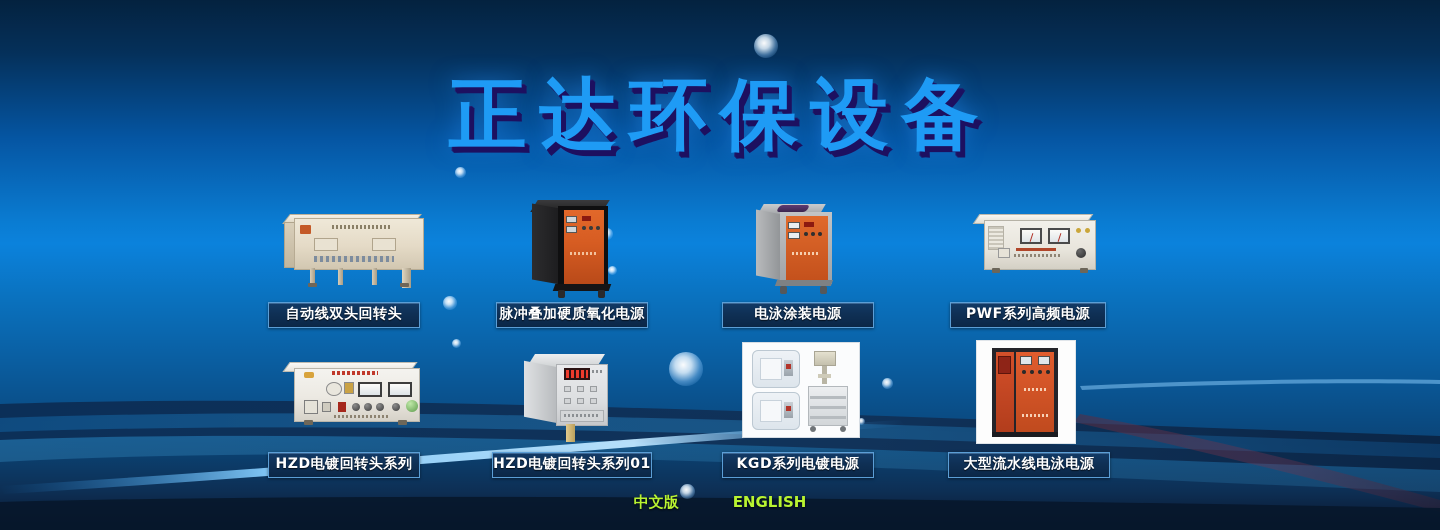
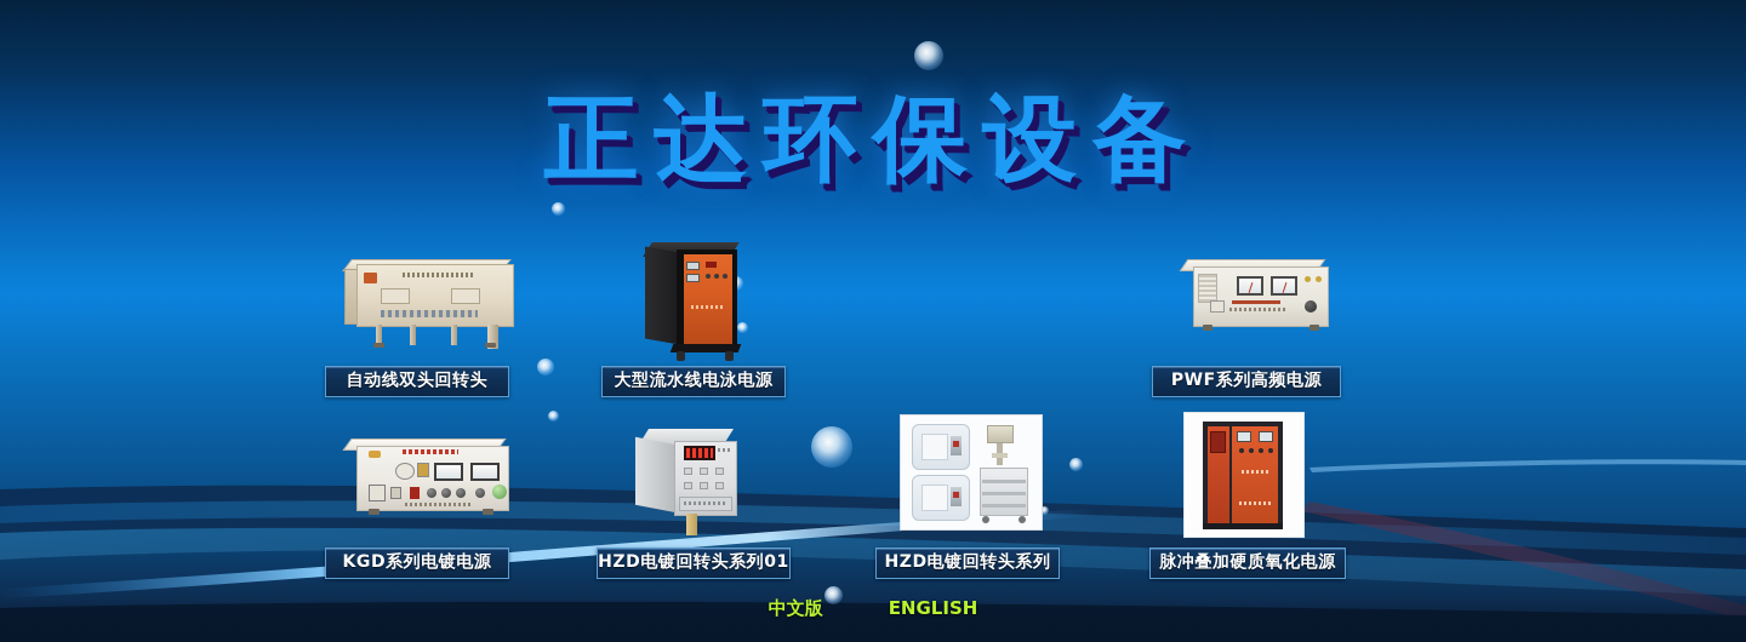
  正达环保设备
  自动线双头回转头
- 脉冲叠加硬质氧化电源
+ 大型流水线电泳电源
- 电泳涂装电源
  PWF系列高频电源
- HZD电镀回转头系列
+ KGD系列电镀电源
  HZD电镀回转头系列01
- KGD系列电镀电源
+ HZD电镀回转头系列
- 大型流水线电泳电源
+ 脉冲叠加硬质氧化电源
  中文版 ENGLISH
